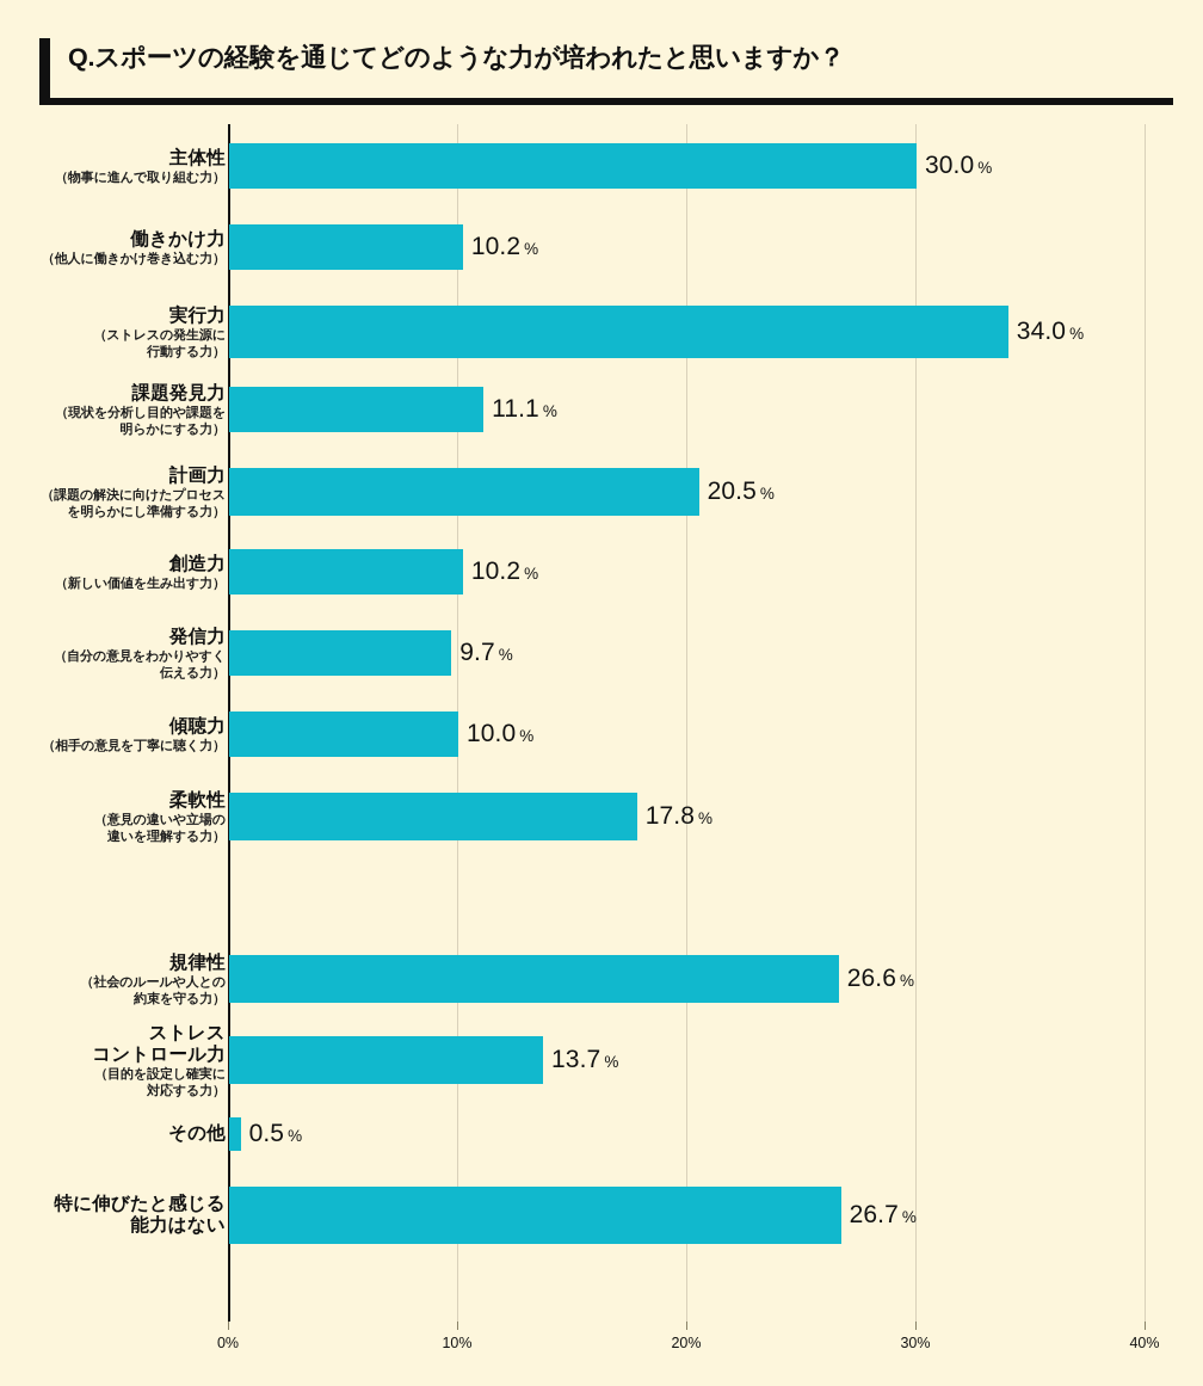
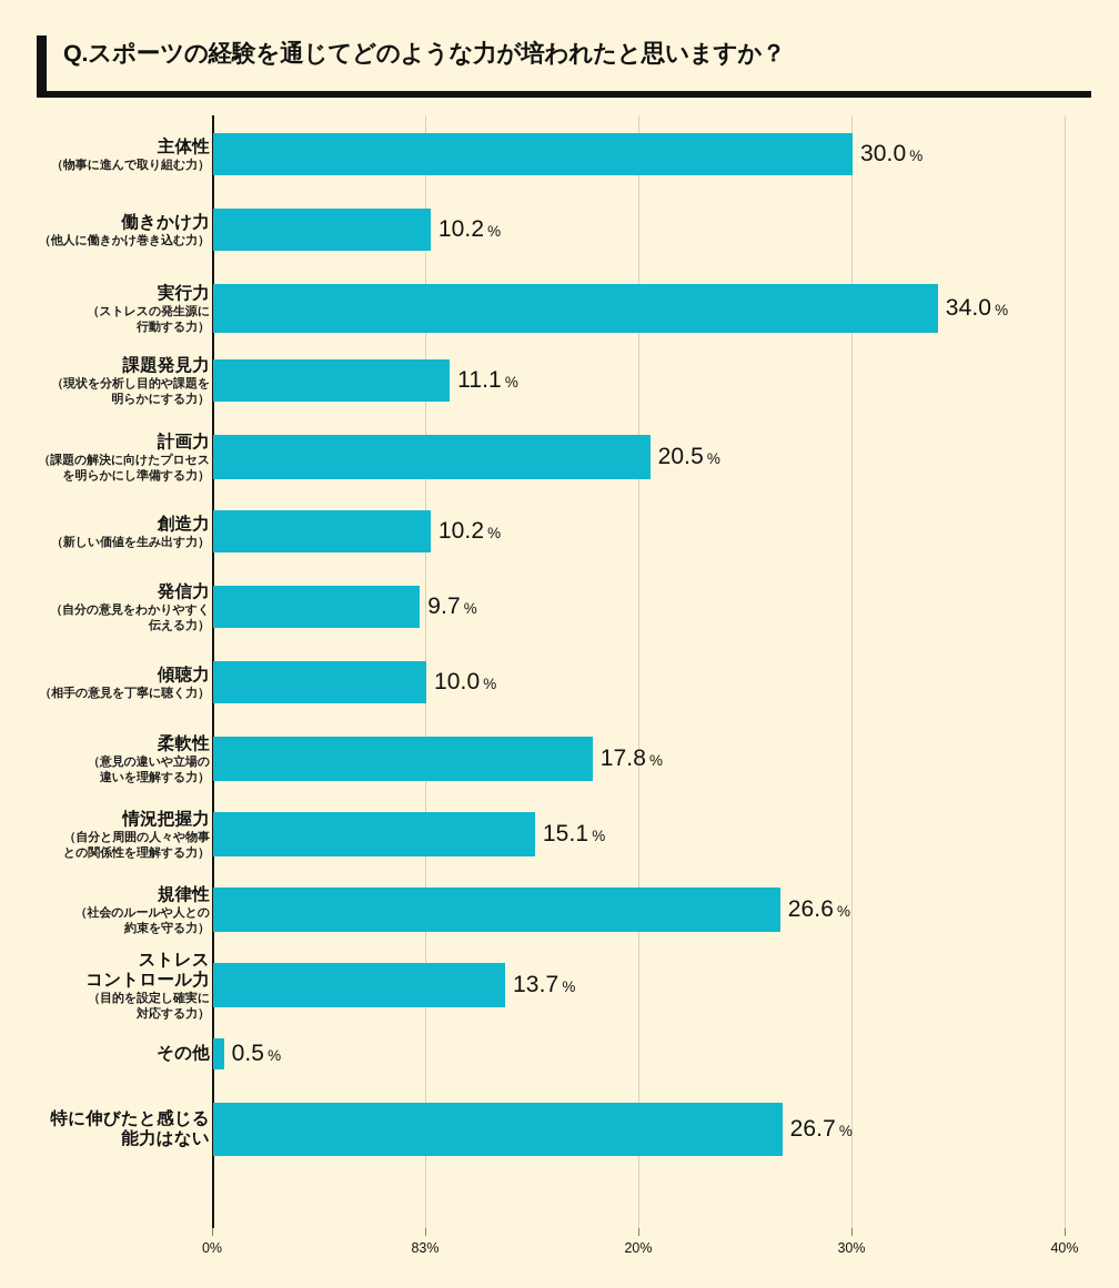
  Q.スポーツの経験を通じてどのような力が培われたと思いますか？
  主体性
  （物事に進んで取り組む力）
  30.0 %
  働きかけ力
  （他人に働きかけ巻き込む力）
  10.2 %
  実行力
  （ストレスの発生源に
  行動する力）
  34.0 %
  課題発見力
  （現状を分析し目的や課題を
  明らかにする力）
  11.1 %
  計画力
  （課題の解決に向けたプロセス
  を明らかにし準備する力）
  20.5 %
  創造力
  （新しい価値を生み出す力）
  10.2 %
  発信力
  （自分の意見をわかりやすく
  伝える力）
  9.7 %
  傾聴力
  （相手の意見を丁寧に聴く力）
  10.0 %
  柔軟性
  （意見の違いや立場の
  違いを理解する力）
  17.8 %
+ 情況把握力
+ （自分と周囲の人々や物事
+ との関係性を理解する力）
+ 15.1 %
  規律性
  （社会のルールや人との
  約束を守る力）
  26.6 %
  ストレス
  コントロール力
  （目的を設定し確実に
  対応する力）
  13.7 %
  その他
  0.5 %
  特に伸びたと感じる
  能力はない
  26.7 %
  0%
- 10%
+ 83%
  20%
  30%
  40%
